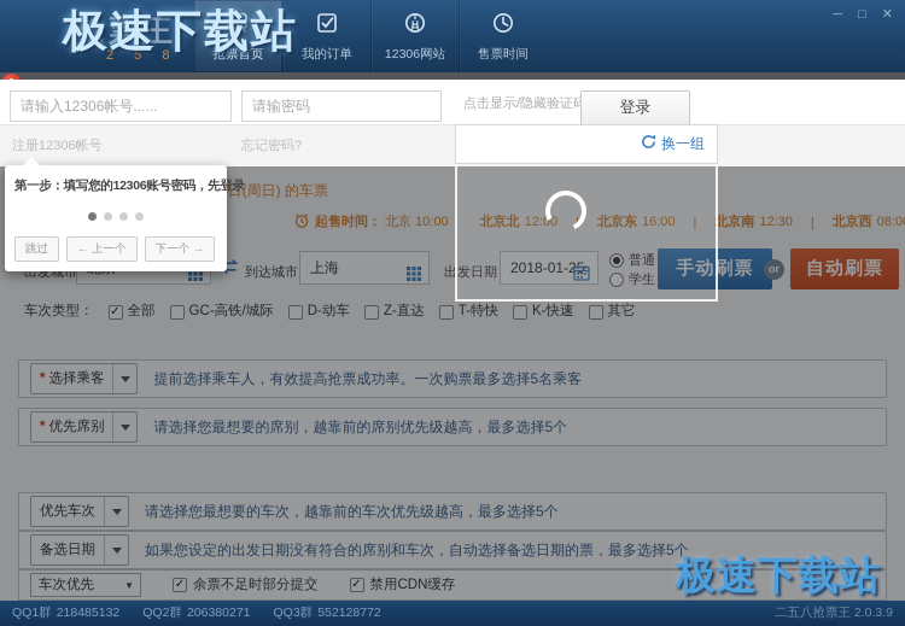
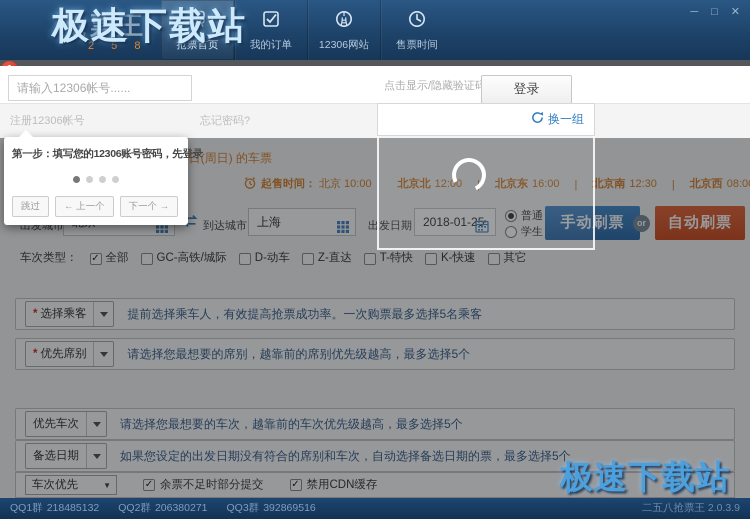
  抢票王
  2 5 8
  抢票首页
  我的订单
  12306网站
  售票时间
  ─
  □
  ✕
  请输入12306帐号......
- 请输密码
  点击显示/隐藏验证
  登录
  注册12306帐号
  忘记密码?
  日(周日) 的车票
  起售时间：
  北京 10:00
  北京北 12:00
  |
  北京东 16:00
  |
  北京南 12:30
  |
  北京西 08:0
  出发城市
  到达城市
  上海
  出发日期
  2018-01-2
  普通
  学生
  手动刷票
  or
  自动刷票
  车次类型：
  ✓
  全部
  GC-高铁/城际
  D-动车
  Z-直达
  T-特快
  K-快速
  其它
  *
  选择乘客
  提前选择乘车人，有效提高抢票成功率。一次购票最多选择5名乘客
  *
  优先席别
  请选择您最想要的席别，越靠前的席别优先级越高，最多选择5个
  优先车次
  请选择您最想要的车次，越靠前的车次优先级越高，最多选择5个
  备选日期
  如果您设定的出发日期没有符合的席别和车次，自动选择备选日期的票，最多选择5个
  车次优先
  ▼
  ✓
  余票不足时部分提交
  ✓
  禁用CDN缓存
  换一组
  第一步：填写您的12306账号密码，先登录
  跳过
  ← 上一个
  下一个 →
  QQ1群 218485132
  QQ2群 206380271
- QQ3群 552128772
+ QQ3群 392869516
  二五八抢票王 2.0.3.9
  极速下载站
  极速下载站
